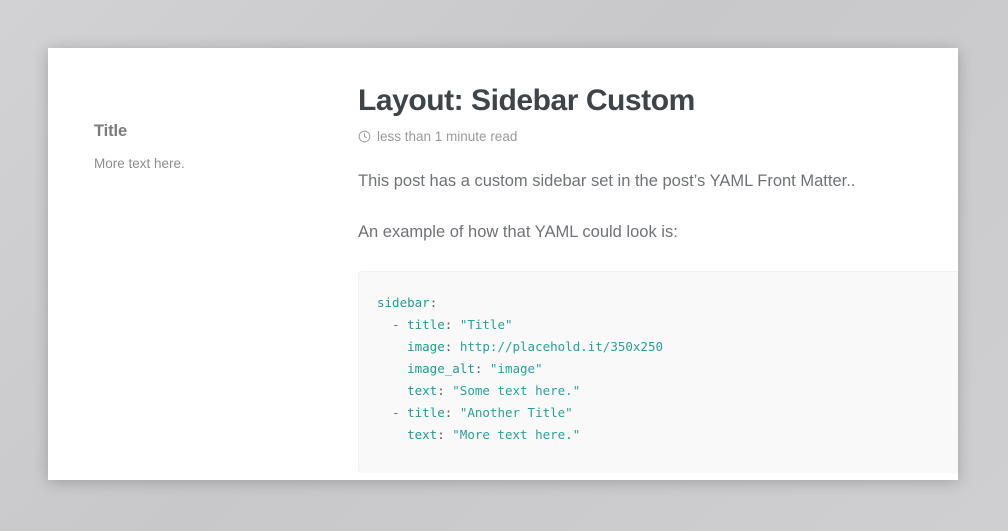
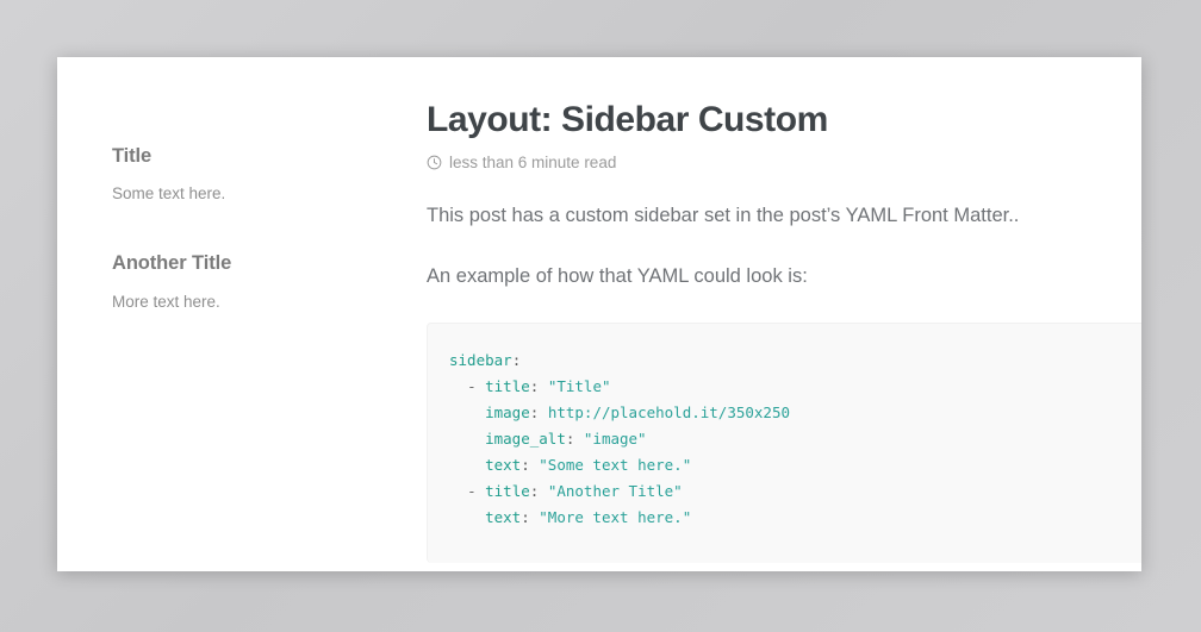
  Title
+ Some text here.
+ Another Title
  More text here.
  Layout: Sidebar Custom
- less than 1 minute read
+ less than 6 minute read
  This post has a custom sidebar set in the post’s YAML Front Matter..
  An example of how that YAML could look is:
  sidebar: - title: "Title" image: http://placehold.it/350x250 image_alt: "image" text: "Some text here." - title: "Another Title" text: "More text here."
